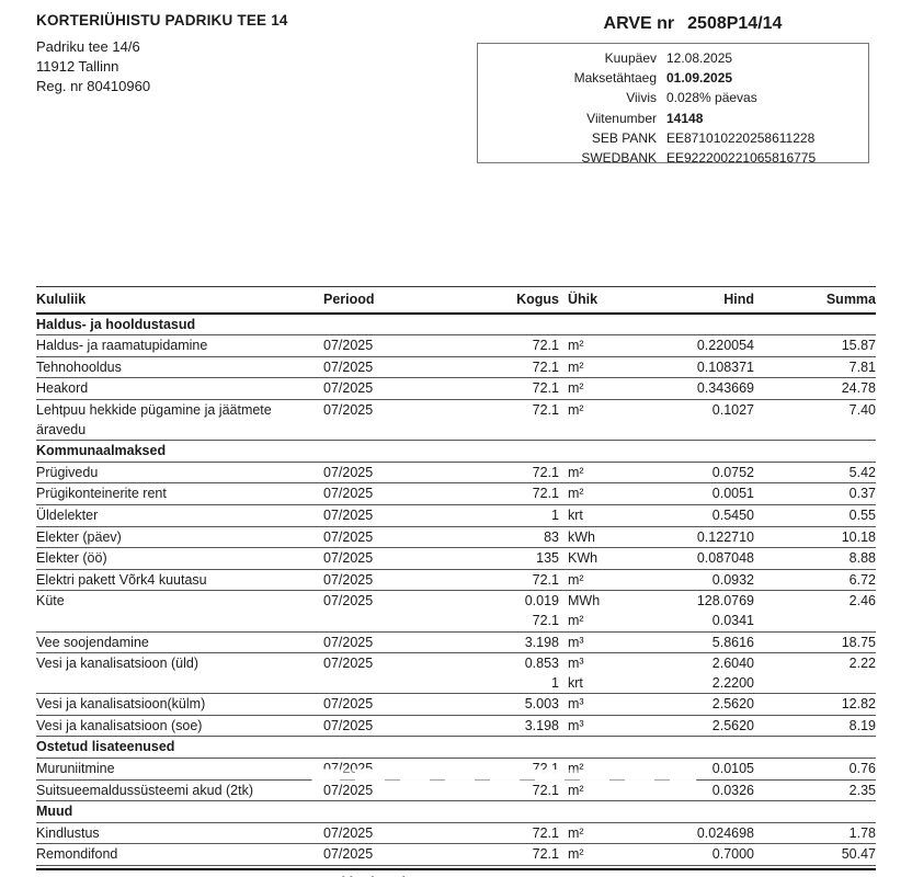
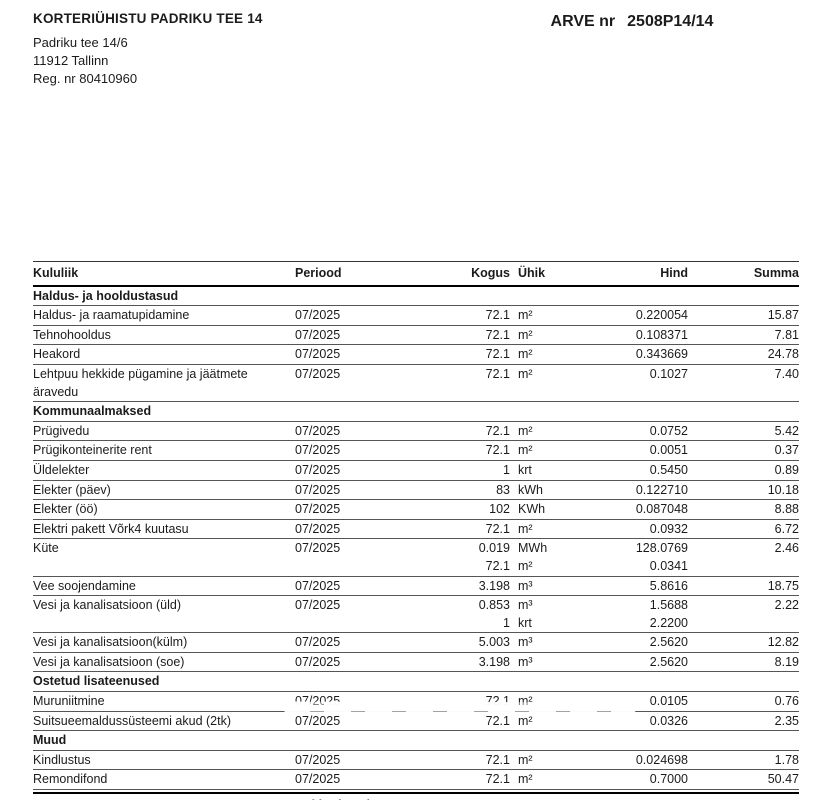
  KORTERIÜHISTU PADRIKU TEE 14
  Padriku tee 14/6
  11912 Tallinn
  Reg. nr 80410960
  ARVE nr 2508P14/14
- Kuupäev
- 12.08.2025
- Maksetähtaeg
- 01.09.2025
- Viivis
- 0.028% päevas
- Viitenumber
- 14148
- SEB PANK
- EE871010220258611228
- SWEDBANK
- EE922200221065816775
  Kululiik
  Periood
  Kogus
  Ühik
  Hind
  Summa
  Haldus- ja hooldustasud
  Haldus- ja raamatupidamine
  07/2025
  72.1
  m²
  0.220054
  15.87
  Tehnohooldus
  07/2025
  72.1
  m²
  0.108371
  7.81
  Heakord
  07/2025
  72.1
  m²
  0.343669
  24.78
  Lehtpuu hekkide pügamine ja jäätmete äravedu
  07/2025
  72.1
  m²
  0.1027
  7.40
  Kommunaalmaksed
  Prügivedu
  07/2025
  72.1
  m²
  0.0752
  5.42
  Prügikonteinerite rent
  07/2025
  72.1
  m²
  0.0051
  0.37
  Üldelekter
  07/2025
  1
  krt
  0.5450
- 0.55
+ 0.89
  Elekter (päev)
  07/2025
  83
  kWh
  0.122710
  10.18
  Elekter (öö)
  07/2025
- 135
+ 102
  KWh
  0.087048
  8.88
  Elektri pakett Võrk4 kuutasu
  07/2025
  72.1
  m²
  0.0932
  6.72
  Küte
  07/2025
  0.019
  72.1
  MWh
  m²
  128.0769
  0.0341
  2.46
  Vee soojendamine
  07/2025
  3.198
  m³
  5.8616
  18.75
  Vesi ja kanalisatsioon (üld)
  07/2025
  0.853
  1
  m³
  krt
- 2.6040
+ 1.5688
  2.2200
  2.22
  Vesi ja kanalisatsioon(külm)
  07/2025
  5.003
  m³
  2.5620
  12.82
  Vesi ja kanalisatsioon (soe)
  07/2025
  3.198
  m³
  2.5620
  8.19
  Ostetud lisateenused
  Muruniitmine
  72.1
  m²
  0.0105
  0.76
  Suitsueemaldussüsteemi akud (2tk)
  07/2025
  72.1
  m²
  0.0326
  2.35
  Muud
  Kindlustus
  07/2025
  72.1
  m²
  0.024698
  1.78
  Remondifond
  07/2025
  72.1
  m²
  0.7000
  50.47
